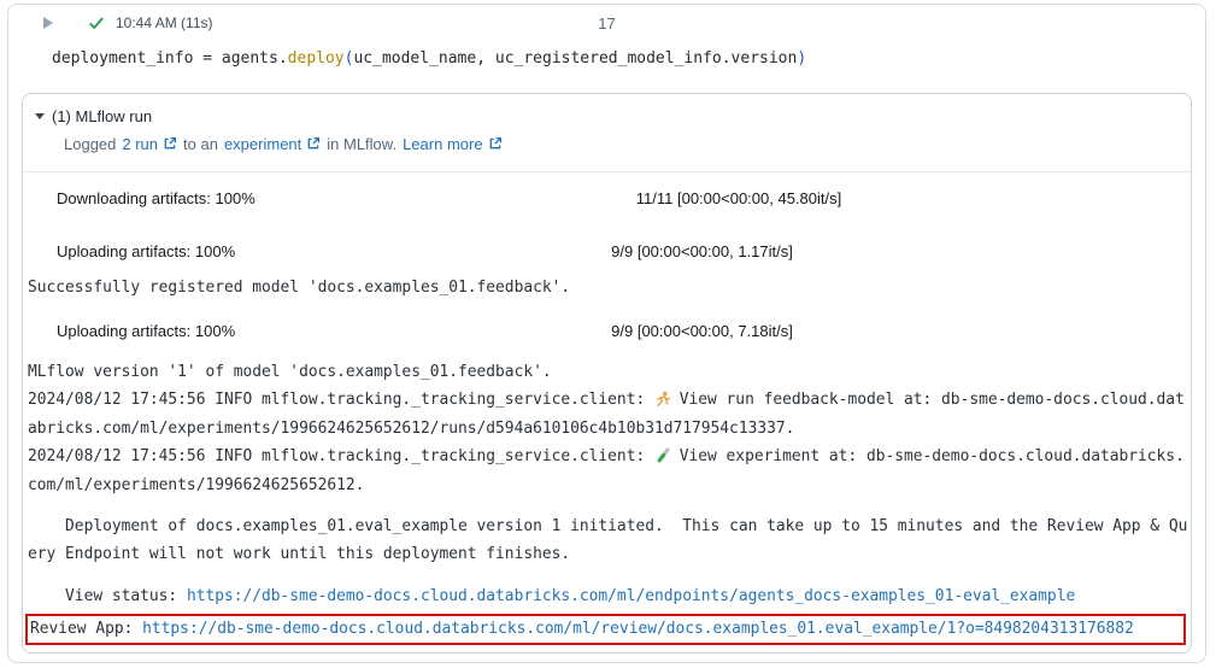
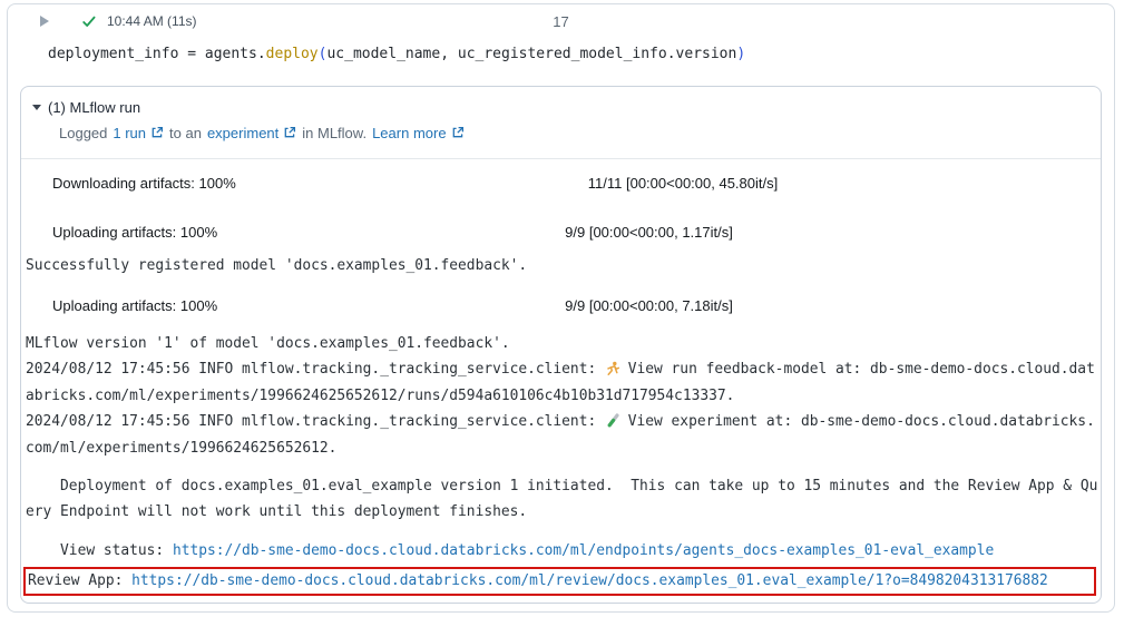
  10:44 AM (11s)
  17
  deployment_info = agents.deploy(uc_model_name, uc_registered_model_info.version)
  (1) MLflow run
  Logged
- 2 run
+ 1 run
  to an
  experiment
  in MLflow.
  Learn more
  Downloading artifacts: 100%
  11/11 [00:00<00:00, 45.80it/s]
  Uploading artifacts: 100%
  9/9 [00:00<00:00, 1.17it/s]
  Successfully registered model 'docs.examples_01.feedback'.
  Uploading artifacts: 100%
  9/9 [00:00<00:00, 7.18it/s]
  MLflow version '1' of model 'docs.examples_01.feedback'.
  2024/08/12 17:45:56 INFO mlflow.tracking._tracking_service.client: View run feedback-model at: db-sme-demo-docs.cloud.databricks.com/ml/experiments/1996624625652612/runs/d594a610106c4b10b31d717954c13337.
  2024/08/12 17:45:56 INFO mlflow.tracking._tracking_service.client: View experiment at: db-sme-demo-docs.cloud.databricks.com/ml/experiments/1996624625652612.
  Deployment of docs.examples_01.eval_example version 1 initiated. This can take up to 15 minutes and the Review App & Query Endpoint will not work until this deployment finishes.
  View status: https://db-sme-demo-docs.cloud.databricks.com/ml/endpoints/agents_docs-examples_01-eval_example
  Review App: https://db-sme-demo-docs.cloud.databricks.com/ml/review/docs.examples_01.eval_example/1?o=8498204313176882
